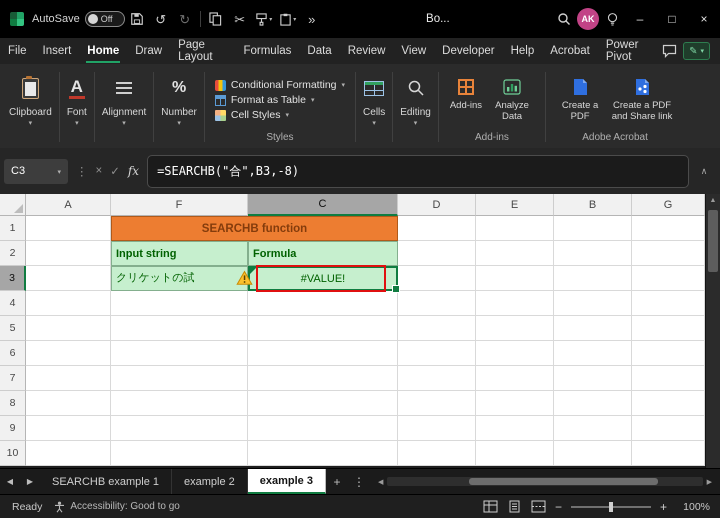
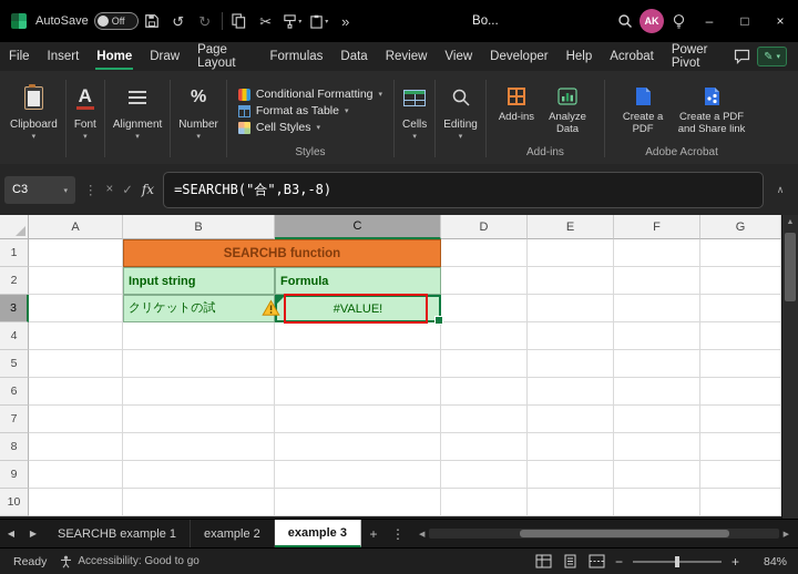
  AutoSave
  Off
  ↺
  ↻
  ✂
  »
  Bo...
  AK
  –
  □
  ×
  File
  Insert
  Home
  Draw
  Page Layout
  Formulas
  Data
  Review
  View
  Developer
  Help
  Acrobat
  Power Pivot
  ✎
  Clipboard
  A
  Font
  Alignment
  %
  Number
  Conditional Formatting
  Format as Table
  Cell Styles
  Styles
  Cells
  Editing
  Add-ins
  Analyze Data
  Add-ins
  Create a PDF
  Create a PDF and Share link
  Adobe Acrobat
  C3
  ⋮
  ×
  ✓
  fx
  =SEARCHB("合",B3,-8)
  ∧
  A
- F
+ B
  C
  D
  E
- B
+ F
  G
  1
  SEARCHB function
  2
  Input string
  Formula
  3
  クリケットの試
  #VALUE!
  4
  5
  6
  7
  8
  9
  10
  ◀
  ▶
  SEARCHB example 1
  example 2
  example 3
  +
  ⋮
  Ready
  Accessibility: Good to go
  −
  +
- 100%
+ 84%
